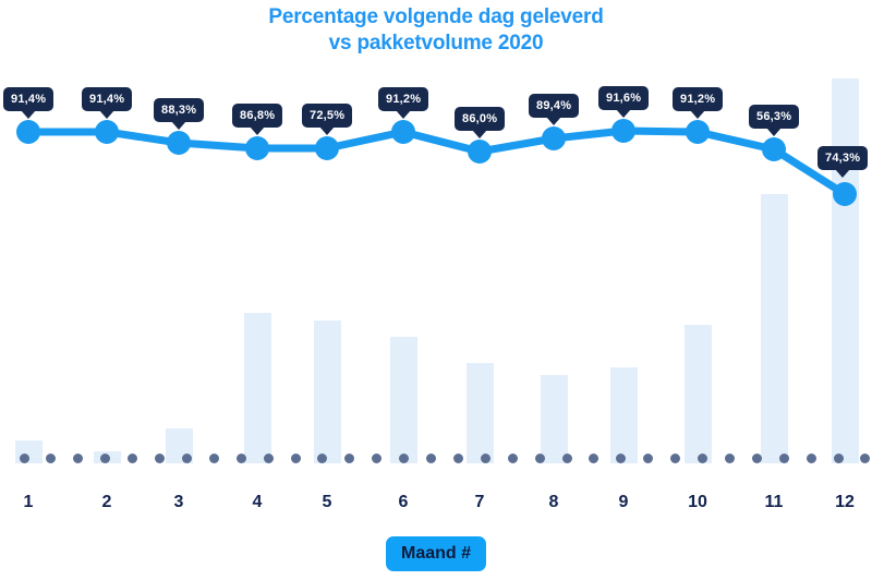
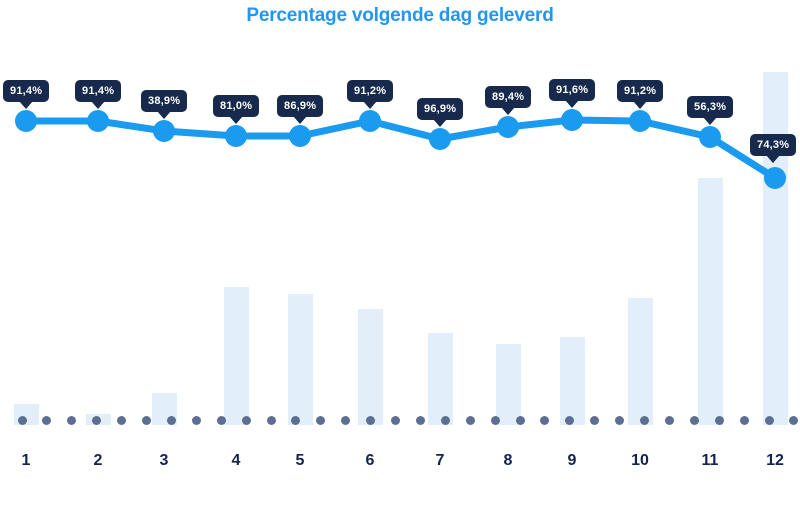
  Percentage volgende dag geleverd
- vs pakketvolume 2020
  91,4%
  91,4%
- 88,3%
+ 38,9%
- 86,8%
+ 81,0%
- 72,5%
+ 86,9%
  91,2%
- 86,0%
+ 96,9%
  89,4%
  91,6%
  91,2%
  56,3%
  74,3%
  1
  2
  3
  4
  5
  6
  7
  8
  9
  10
  11
  12
- Maand #
